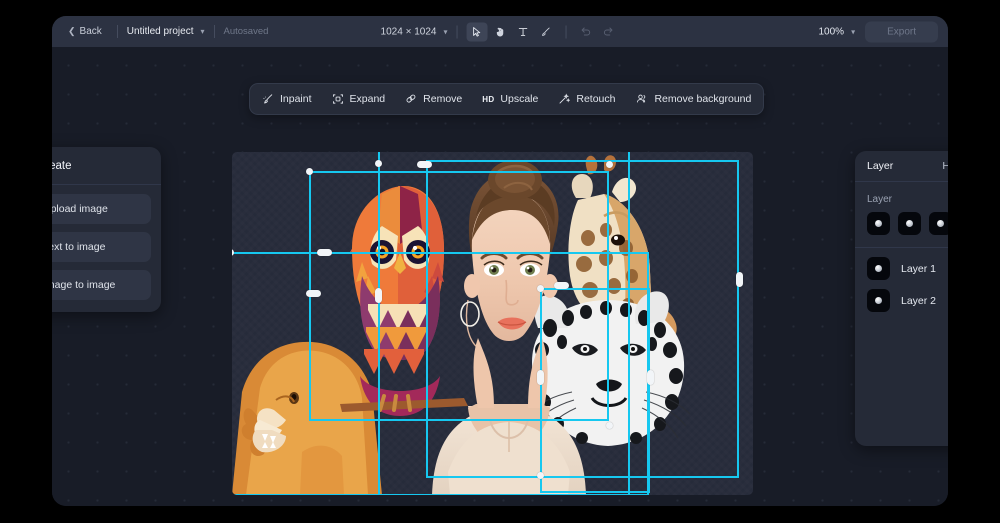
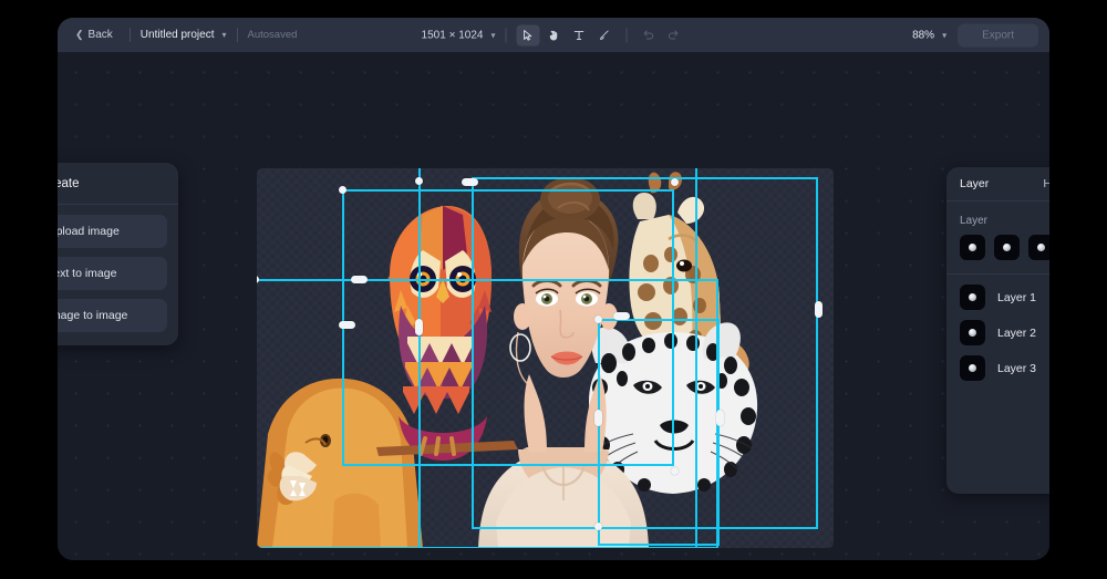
  ❮
  Back
  Untitled project
  ▾
  Autosaved
- 1024 × 1024
+ 1501 × 1024
  ▾
- 100%
+ 88%
  ▾
  Export
- Inpaint
- Expand
- Remove
- HD
- Upscale
- Retouch
- Remove background
  pload image
  ext to image
  age to image
  Layer
  Layer
  Layer 1
  Layer 2
+ Layer 3
